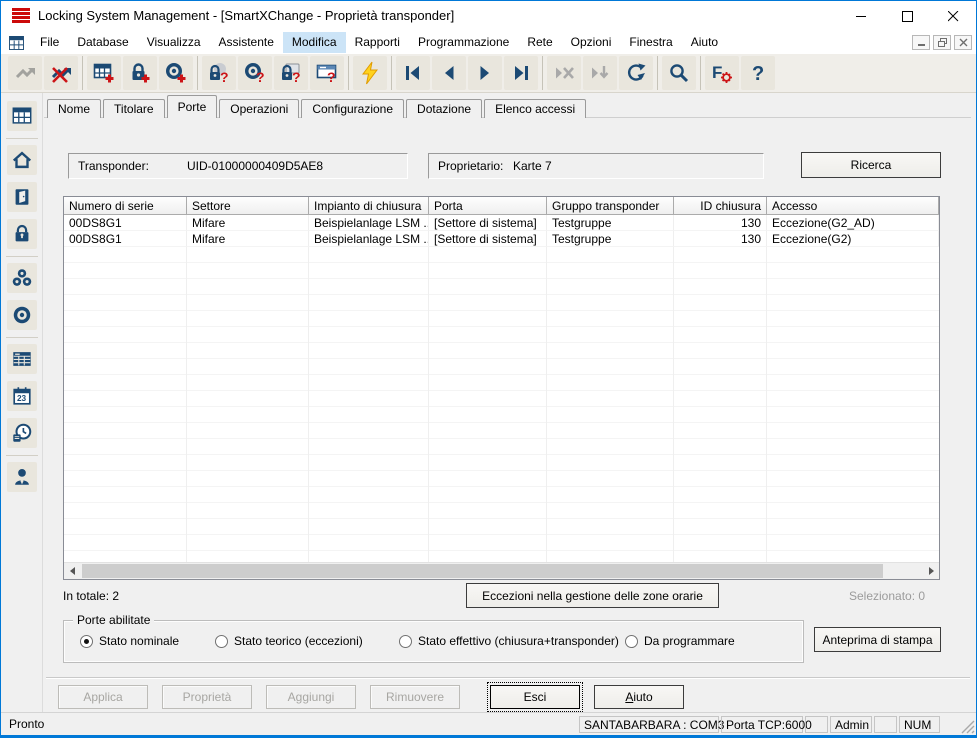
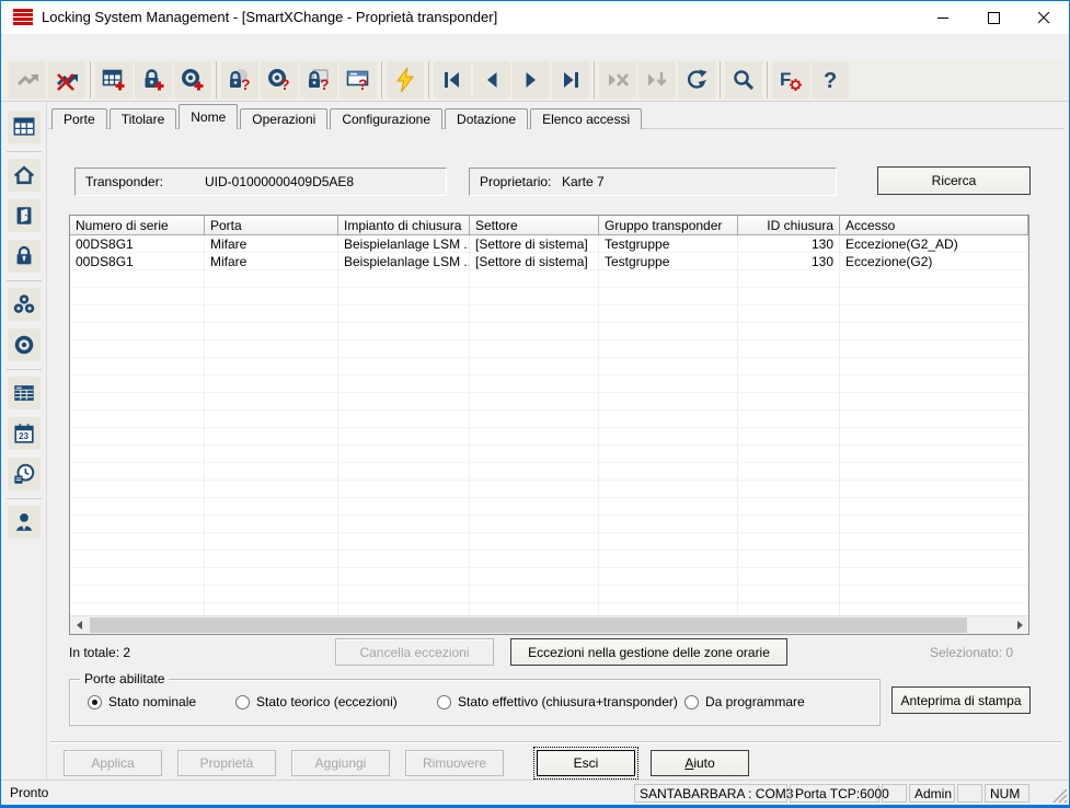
  Locking System Management - [SmartXChange - Proprietà transponder]
- File
- Database
- Visualizza
- Assistente
- Modifica
- Rapporti
- Programmazione
- Rete
- Opzioni
- Finestra
- Aiuto
  ?
  ?
  ?
  ?
  F
  ?
  23
- Nome
+ Porte
  Titolare
- Porte
+ Nome
  Operazioni
  Configurazione
  Dotazione
  Elenco accessi
  Transponder:
  UID-01000000409D5AE8
  Proprietario:
  Karte 7
  Ricerca
  Numero di serie
- Settore
+ Porta
  Impianto di chiusura
- Porta
+ Settore
  Gruppo transponder
  ID chiusura
  Accesso
  00DS8G1
  Mifare
  Beispielanlage LSM ..
  [Settore di sistema]
  Testgruppe
  130
  Eccezione(G2_AD)
  00DS8G1
  Mifare
  Beispielanlage LSM ..
  [Settore di sistema]
  Testgruppe
  130
  Eccezione(G2)
  In totale: 2
+ Cancella eccezioni
  Eccezioni nella gestione delle zone orarie
  Selezionato: 0
  Porte abilitate
  Stato nominale
  Stato teorico (eccezioni)
  Stato effettivo (chiusura+transponder)
  Da programmare
  Anteprima di stampa
  Applica
  Proprietà
  Aggiungi
  Rimuovere
  Esci
  A
  iuto
  Pronto
  SANTABARBARA : COM3
  Porta TCP:600
  Admin
  NUM
